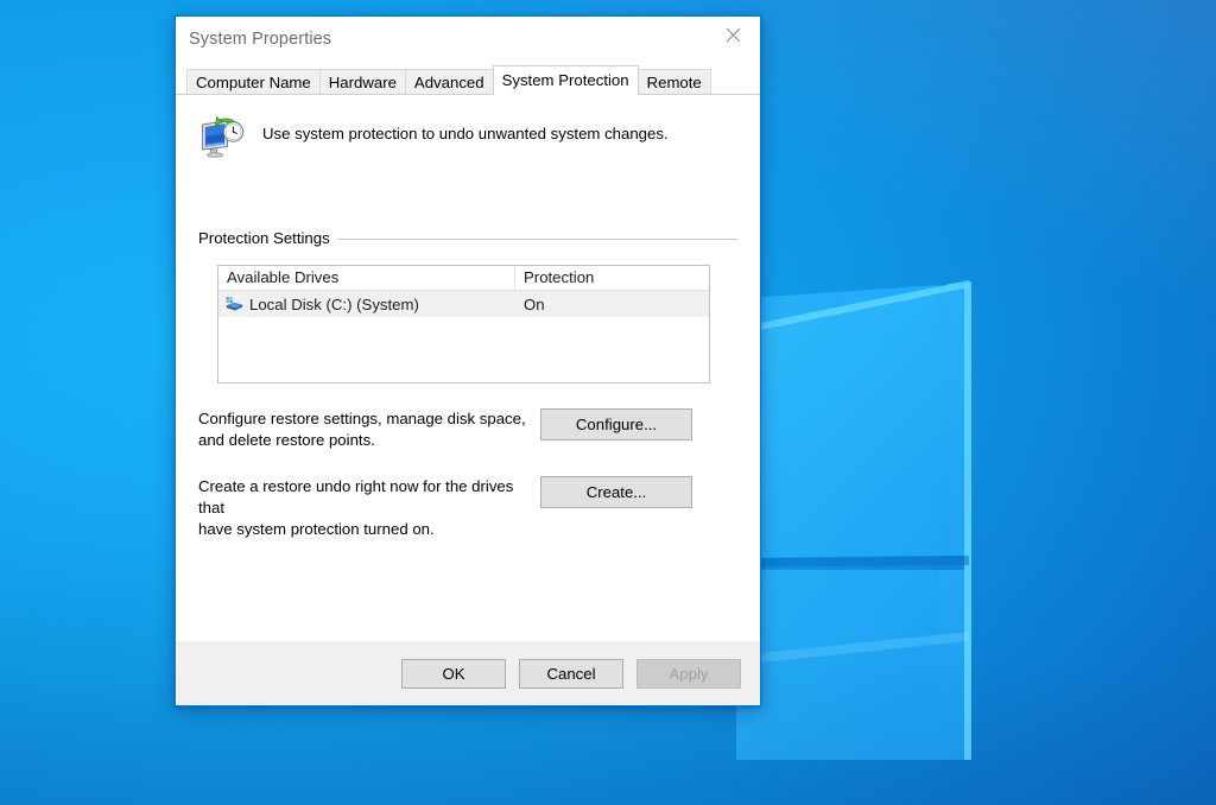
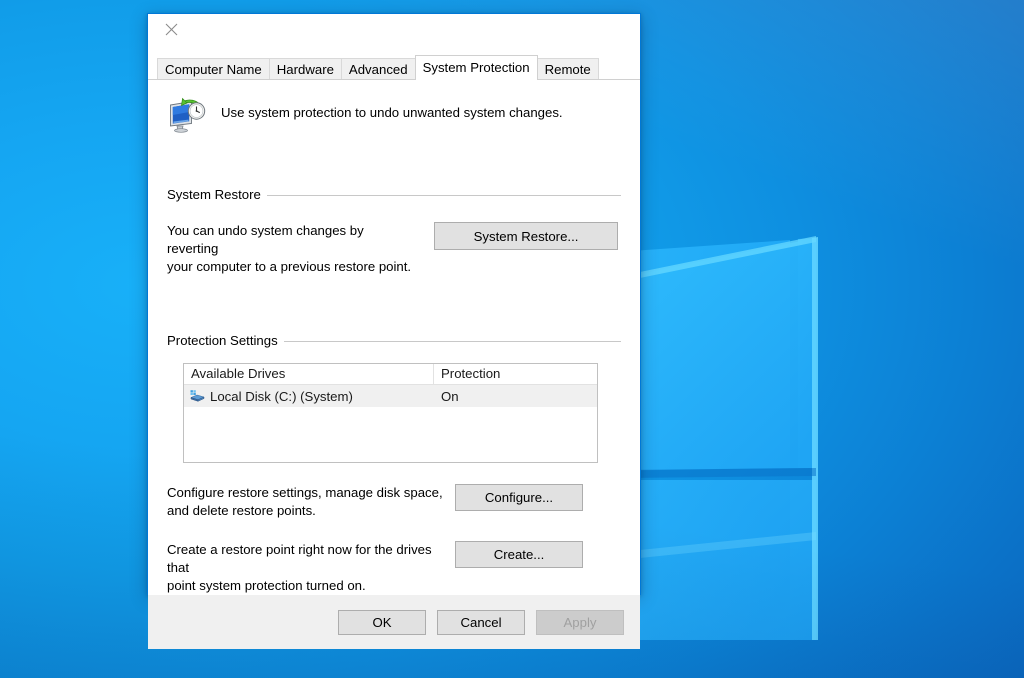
- System Properties
  Computer Name
  Hardware
  Advanced
  System Protection
  Remote
  Use system protection to undo unwanted system changes.
+ System Restore
+ You can undo system changes by reverting
+ your computer to a previous restore point.
+ System Restore...
  Protection Settings
  Available Drives
  Protection
  Local Disk (C:) (System)
  On
  Configure restore settings, manage disk space,
  and delete restore points.
  Configure...
- Create a restore undo right now for the drives that
+ Create a restore point right now for the drives that
- have system protection turned on.
+ point system protection turned on.
  Create...
  OK
  Cancel
  Apply
